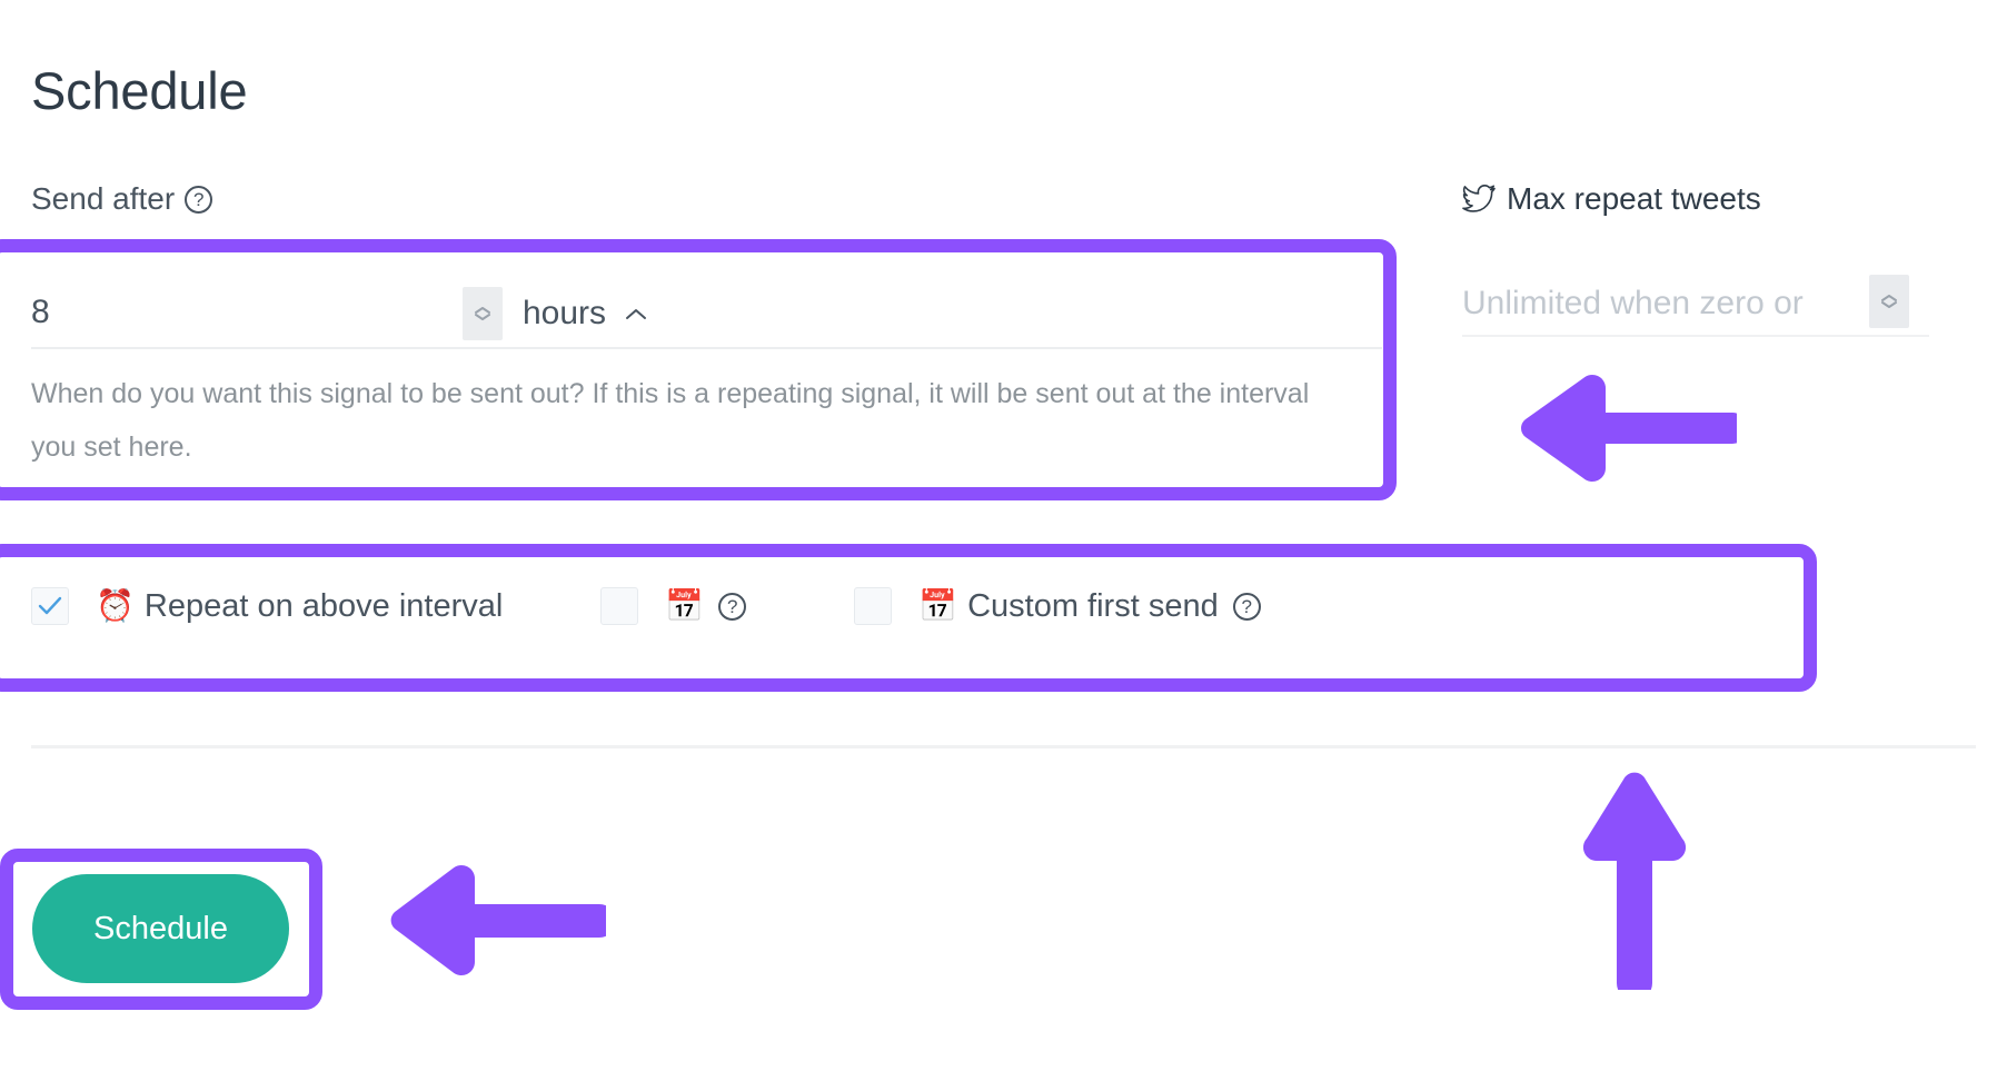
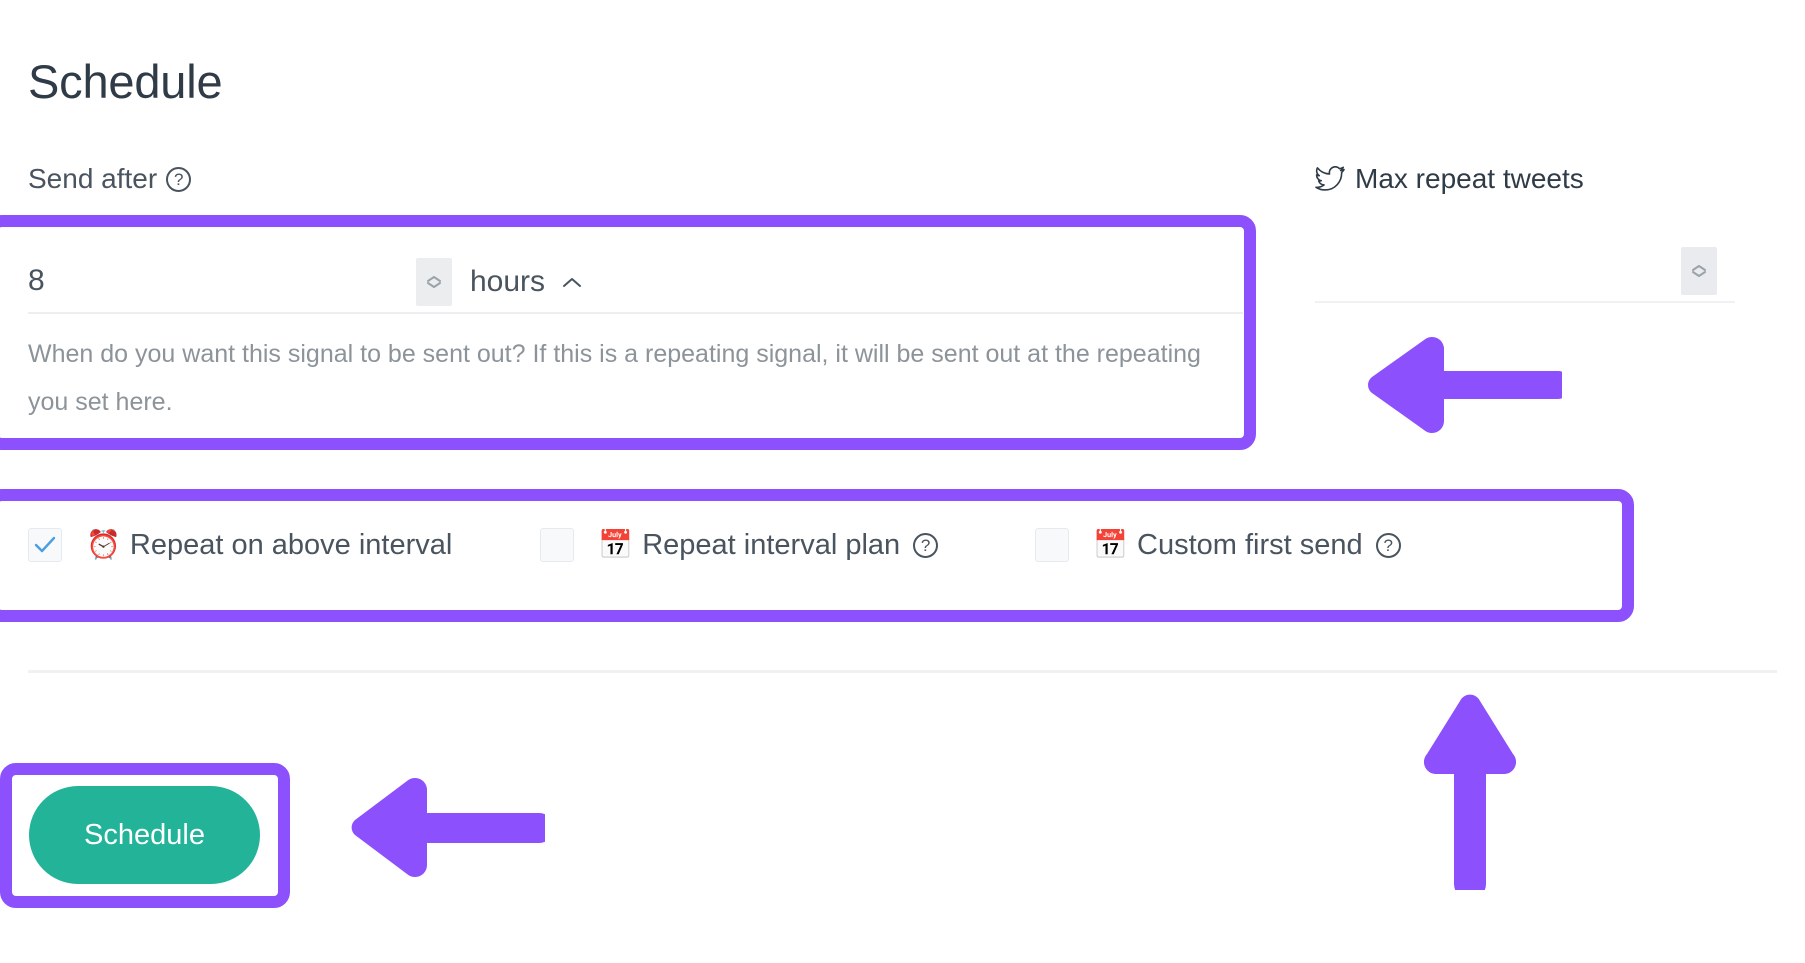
  Schedule
  Send after
  ?
  8
  hours
- When do you want this signal to be sent out? If this is a repeating signal, it will be sent out at the interval you set here.
+ When do you want this signal to be sent out? If this is a repeating signal, it will be sent out at the repeating you set here.
  Max repeat tweets
- Unlimited when zero or
  ⏰
  Repeat on above interval
  📅
+ Repeat interval plan
  ?
  📅
  Custom first send
  ?
  Schedule
